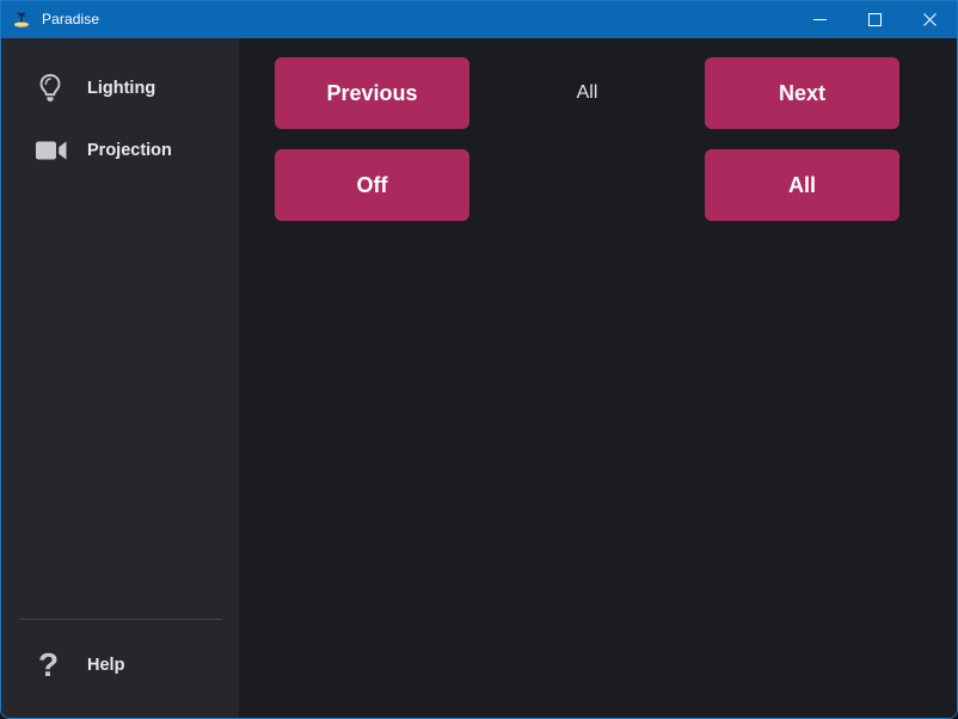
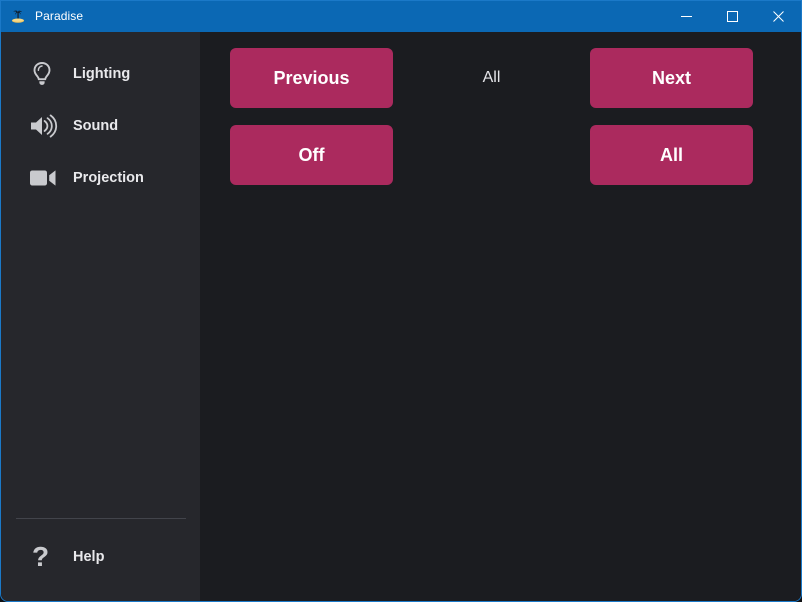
  Paradise
  Lighting
+ Sound
  Projection
  ?
  Help
  Previous
  All
  Next
  Off
  All
